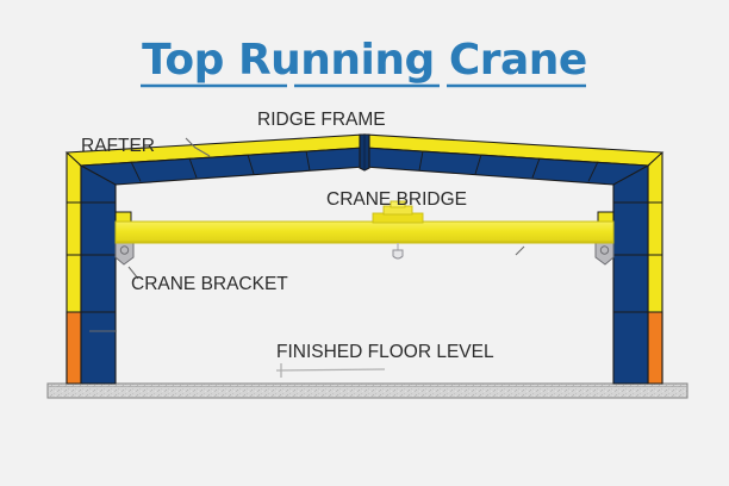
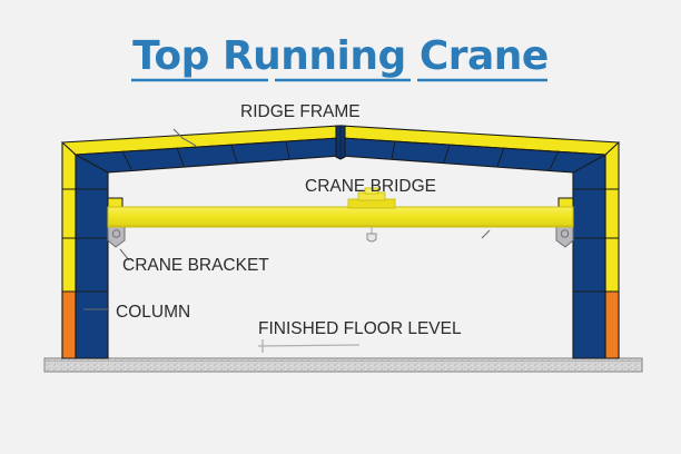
  Top Running Crane
- RAFTER
  RIDGE FRAME
  CRANE BRIDGE
  CRANE BRACKET
+ COLUMN
  FINISHED FLOOR LEVEL
